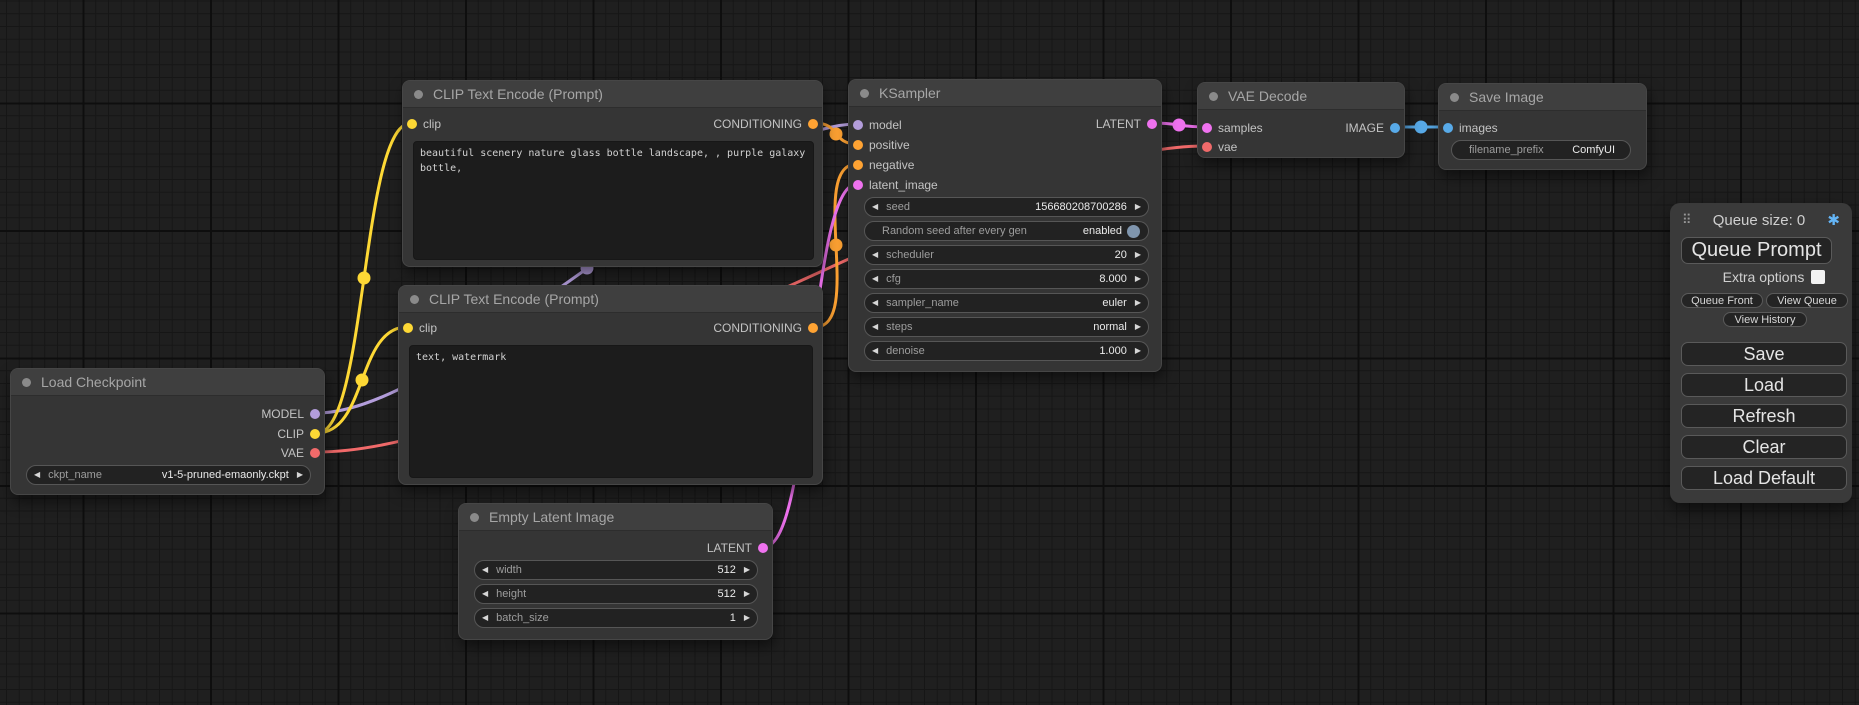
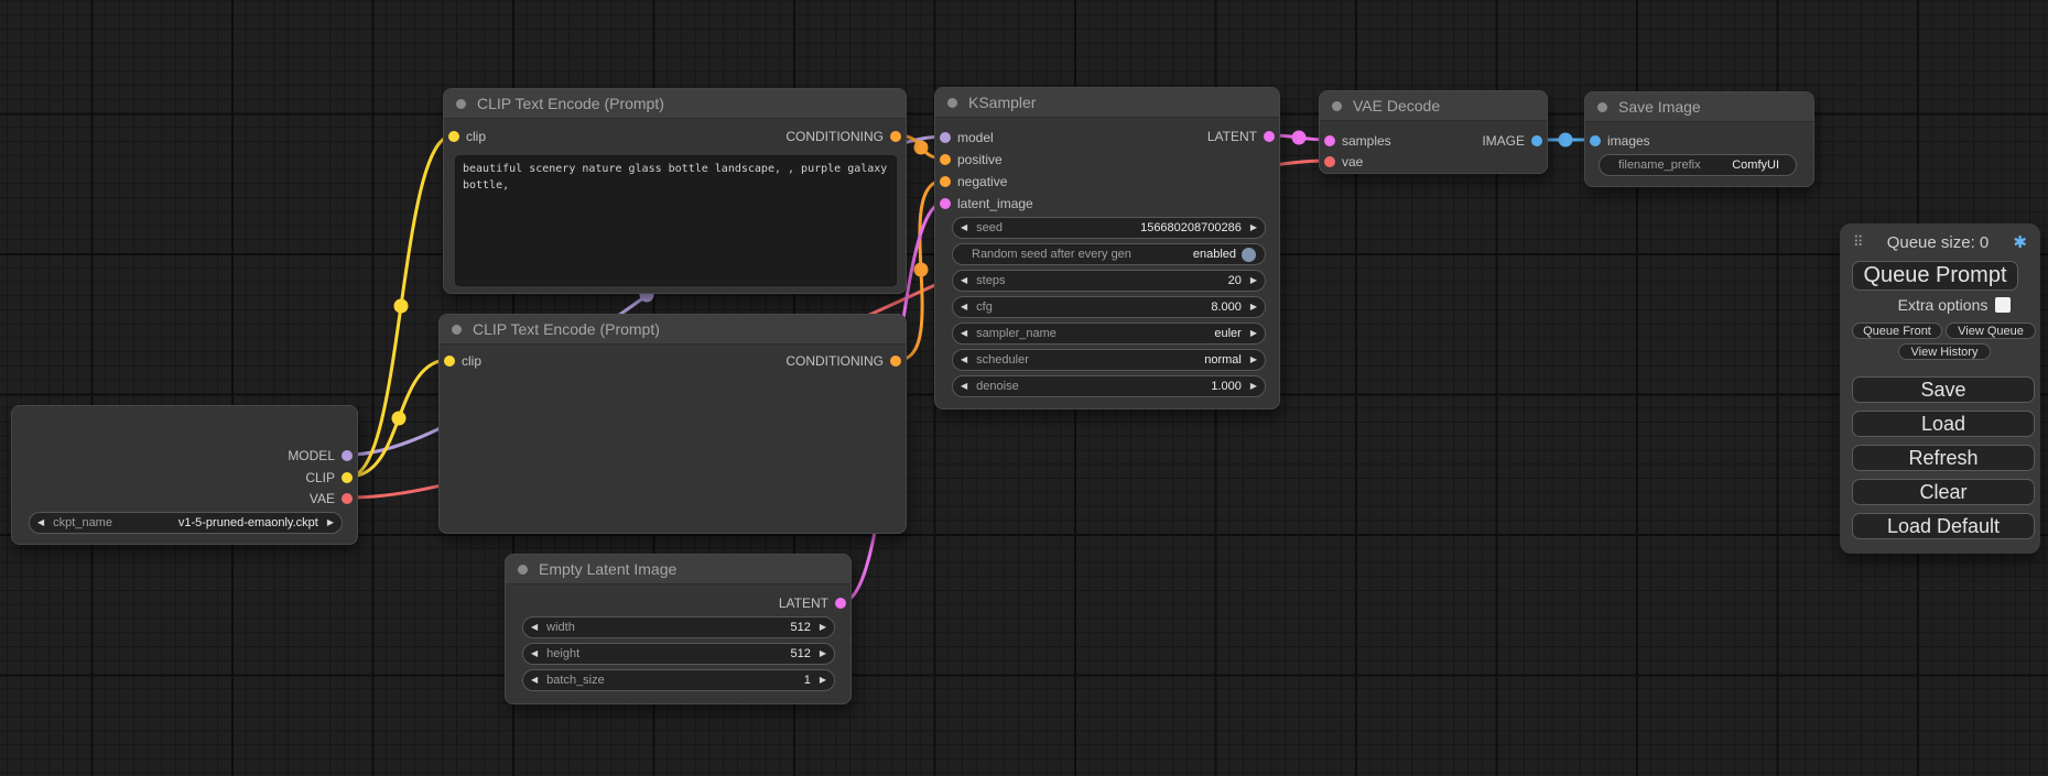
- Load Checkpoint
  MODEL
  CLIP
  VAE
  ◀
  ckpt_name
  v1-5-pruned-emaonly.ckpt
  ▶
  CLIP Text Encode (Prompt)
  clip
  CONDITIONING
  beautiful scenery nature glass bottle landscape, , purple galaxy bottle,
  CLIP Text Encode (Prompt)
  clip
  CONDITIONING
- text, watermark
  KSampler
  model
  positive
  negative
  latent_image
  LATENT
  ◀
  seed
  156680208700286
  ▶
  Random seed after every gen
  enabled
  ◀
- scheduler
+ steps
  20
  ▶
  ◀
  cfg
  8.000
  ▶
  ◀
  sampler_name
  euler
  ▶
  ◀
- steps
+ scheduler
  normal
  ▶
  ◀
  denoise
  1.000
  ▶
  VAE Decode
  samples
  vae
  IMAGE
  Save Image
  images
  filename_prefix
  ComfyUI
  Empty Latent Image
  LATENT
  ◀
  width
  512
  ▶
  ◀
  height
  512
  ▶
  ◀
  batch_size
  1
  ▶
  ⠿
  Queue size: 0
  ✱
  Queue Prompt
  Extra options
  Queue Front
  View Queue
  View History
  Save
  Load
  Refresh
  Clear
  Load Default
